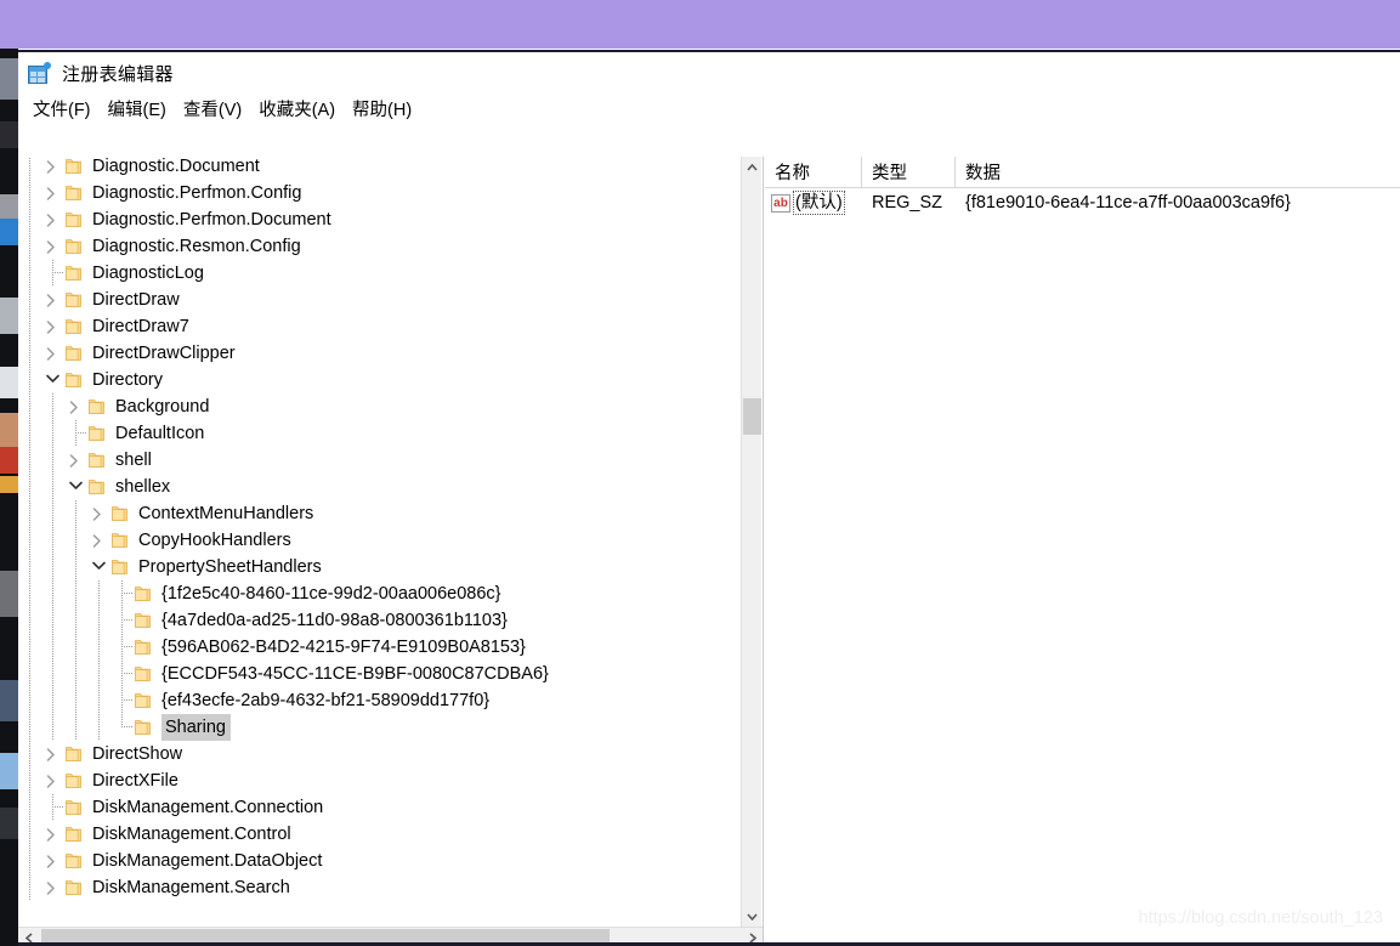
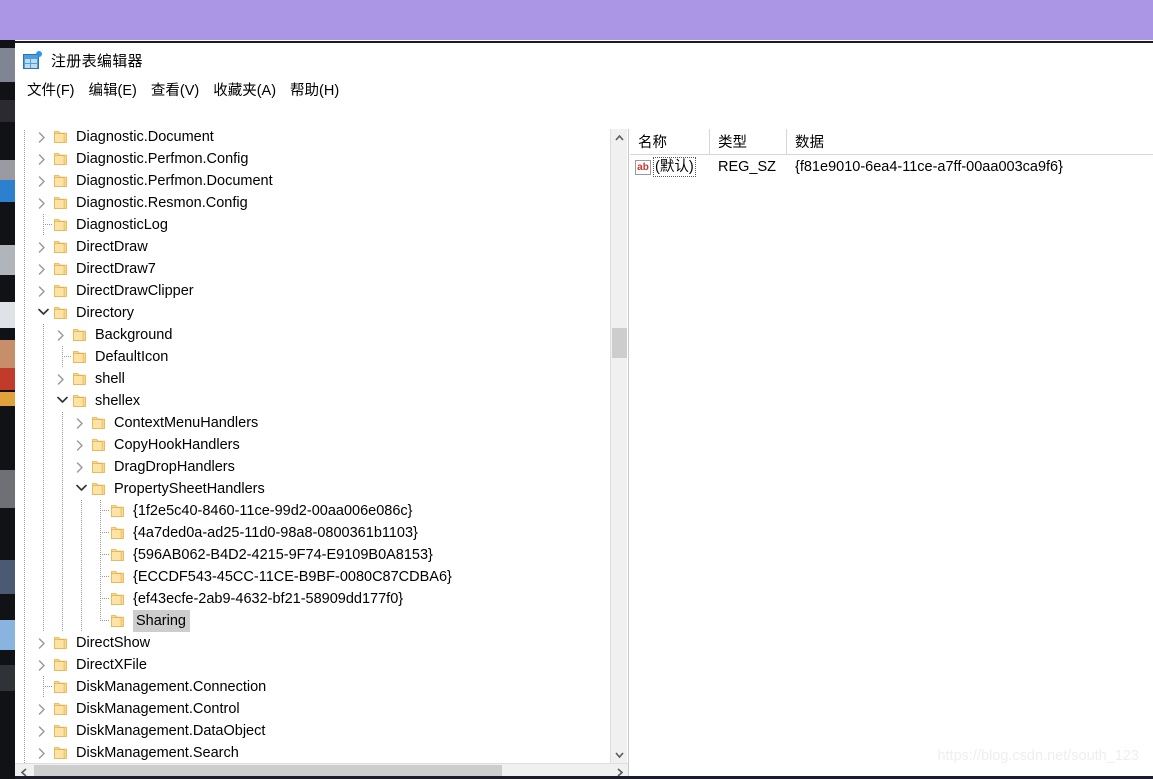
  注册表编辑器
  文件(F)
  编辑(E)
  查看(V)
  收藏夹(A)
  帮助(H)
  Diagnostic.Document
  Diagnostic.Perfmon.Config
  Diagnostic.Perfmon.Document
  Diagnostic.Resmon.Config
  DiagnosticLog
  DirectDraw
  DirectDraw7
  DirectDrawClipper
  Directory
  Background
  DefaultIcon
  shell
  shellex
  ContextMenuHandlers
  CopyHookHandlers
+ DragDropHandlers
  PropertySheetHandlers
  {1f2e5c40-8460-11ce-99d2-00aa006e086c}
  {4a7ded0a-ad25-11d0-98a8-0800361b1103}
  {596AB062-B4D2-4215-9F74-E9109B0A8153}
  {ECCDF543-45CC-11CE-B9BF-0080C87CDBA6}
  {ef43ecfe-2ab9-4632-bf21-58909dd177f0}
  Sharing
  DirectShow
  DirectXFile
  DiskManagement.Connection
  DiskManagement.Control
  DiskManagement.DataObject
  DiskManagement.Search
  名称
  类型
  数据
  ab
  (默认)
  REG_SZ
  {f81e9010-6ea4-11ce-a7ff-00aa003ca9f6}
